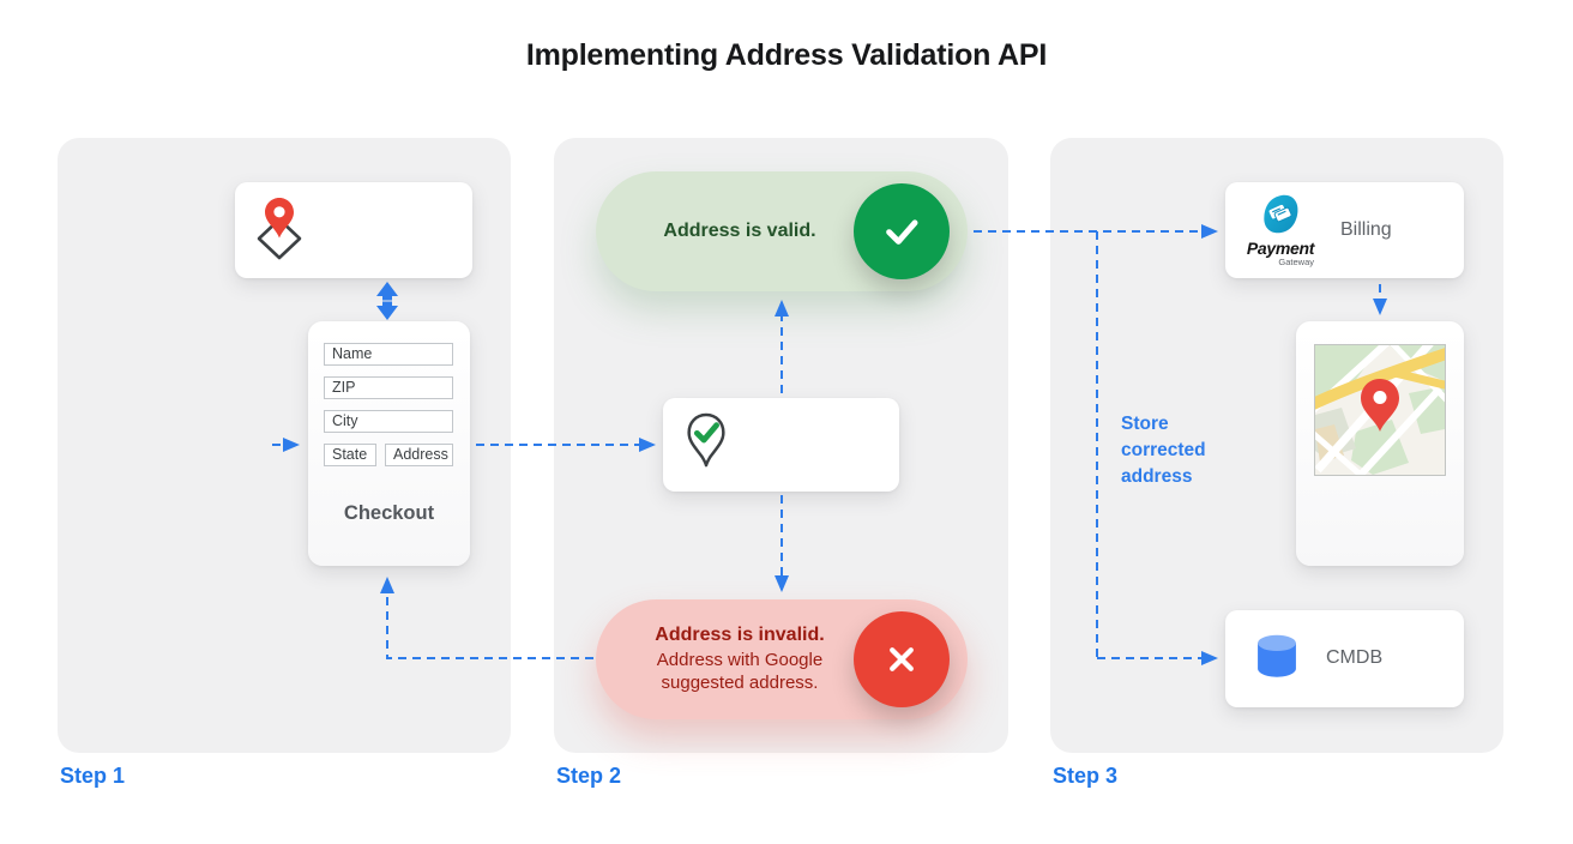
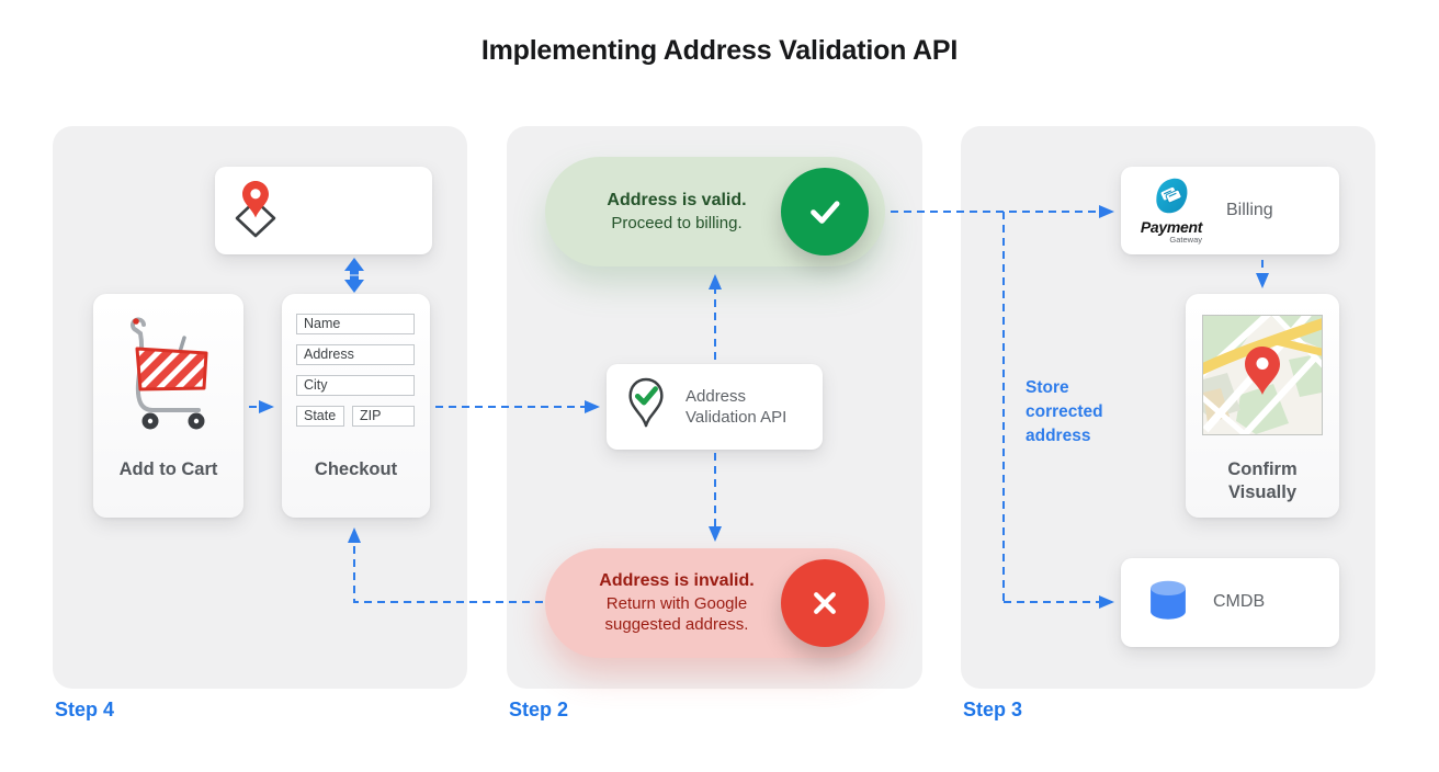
  Implementing Address Validation API
+ Add to Cart
  Name
- ZIP
+ Address
  City
  State
- Address
+ ZIP
  Checkout
  Address is valid.
+ Proceed to billing.
+ Address Validation API
  Address is invalid.
- Address with Google suggested address.
+ Return with Google suggested address.
  Payment
  Gateway
  Billing
+ Confirm Visually
  Store corrected address
  CMDB
- Step 1
+ Step 4
  Step 2
  Step 3
